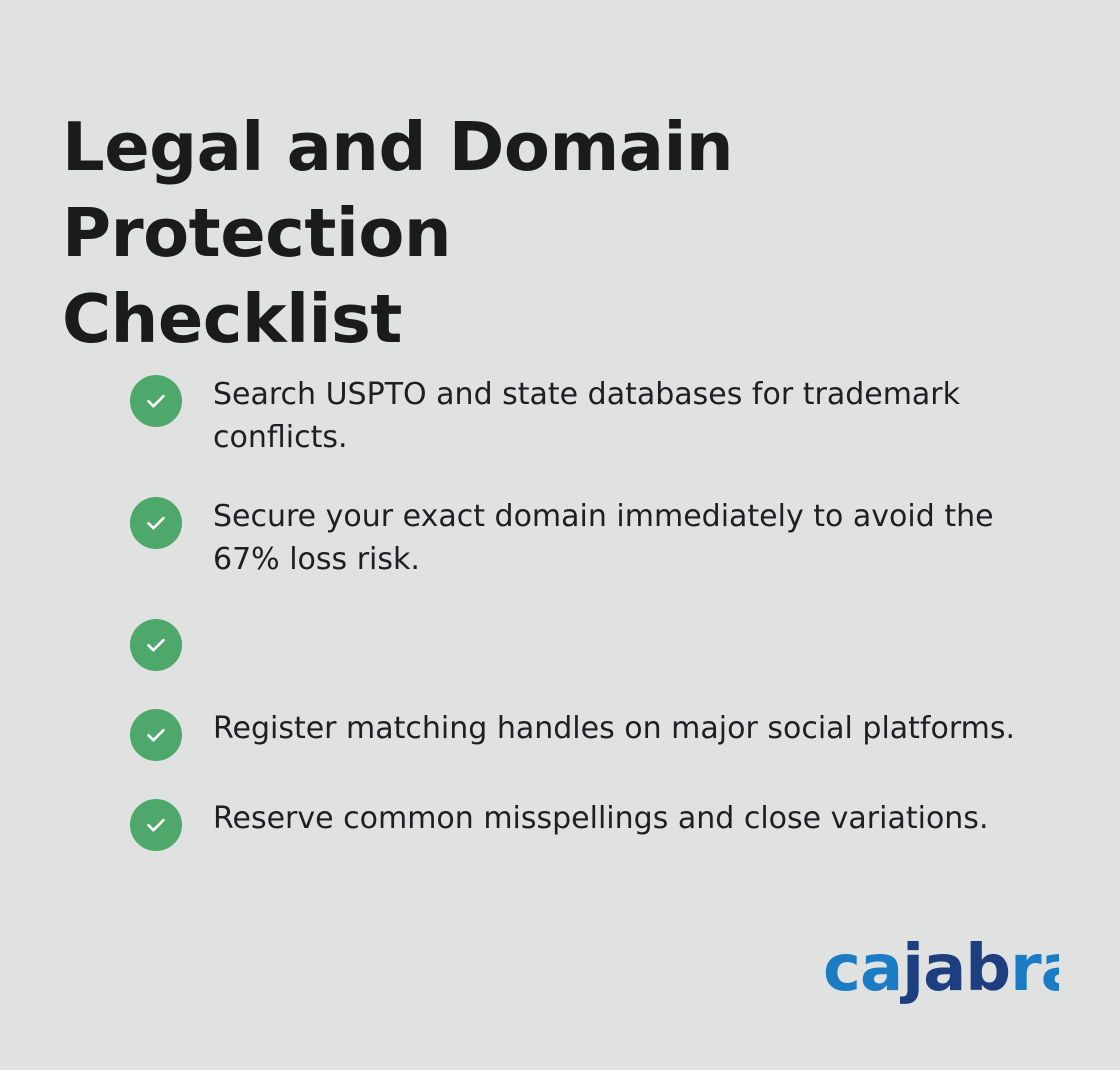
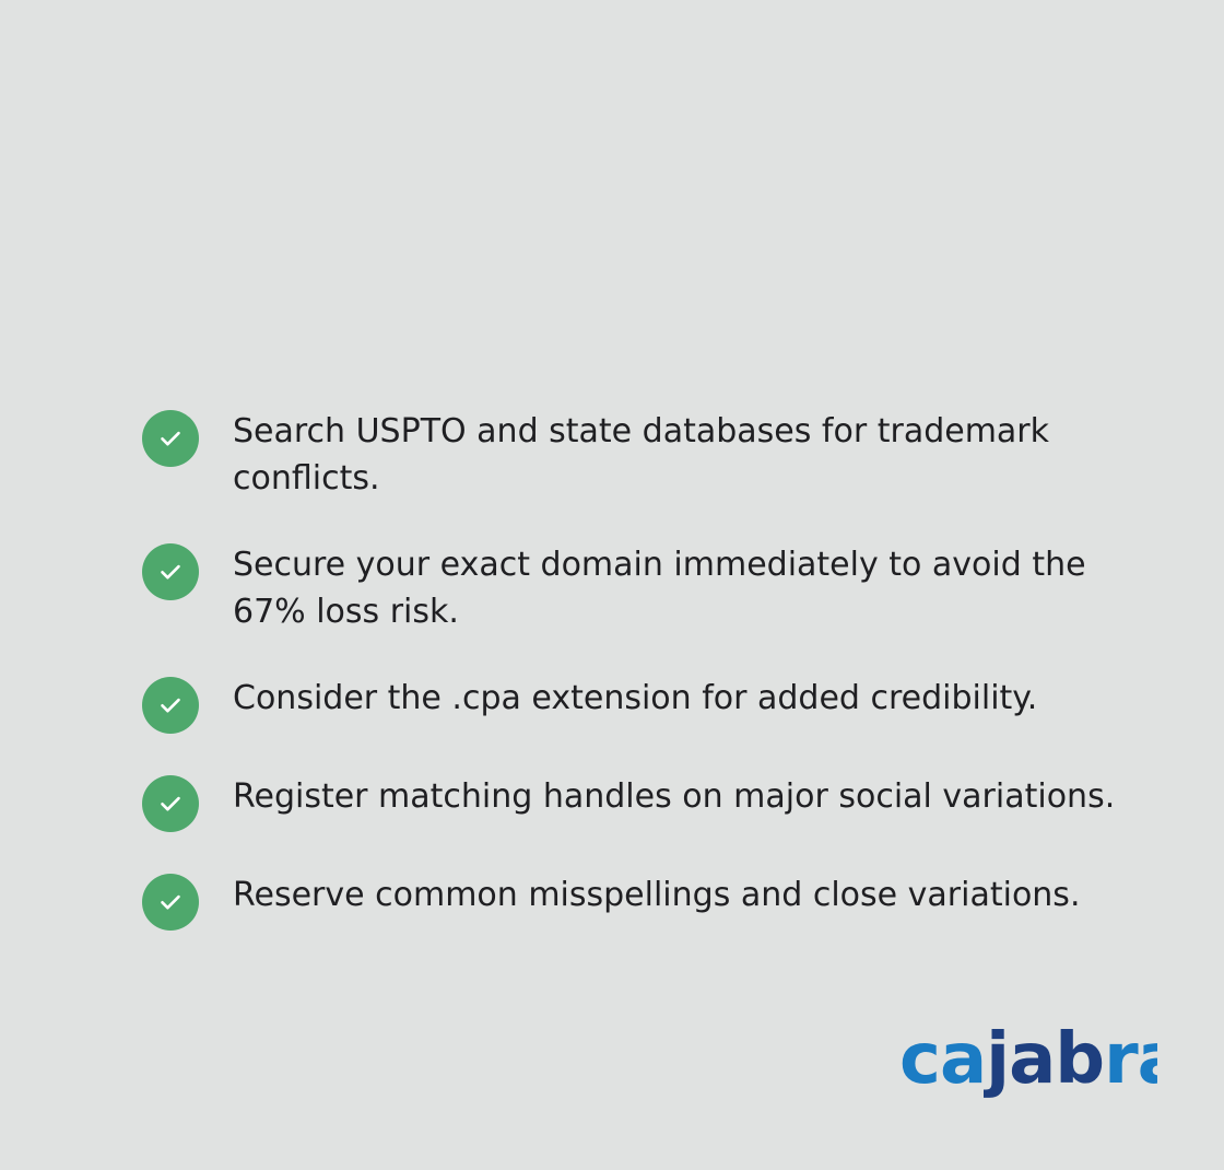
- Legal and Domain Protection
- Checklist
  Search USPTO and state databases for trademark conflicts.
  Secure your exact domain immediately to avoid the 67% loss risk.
+ Consider the .cpa extension for added credibility.
- Register matching handles on major social platforms.
+ Register matching handles on major social variations.
  Reserve common misspellings and close variations.
  cajabr
